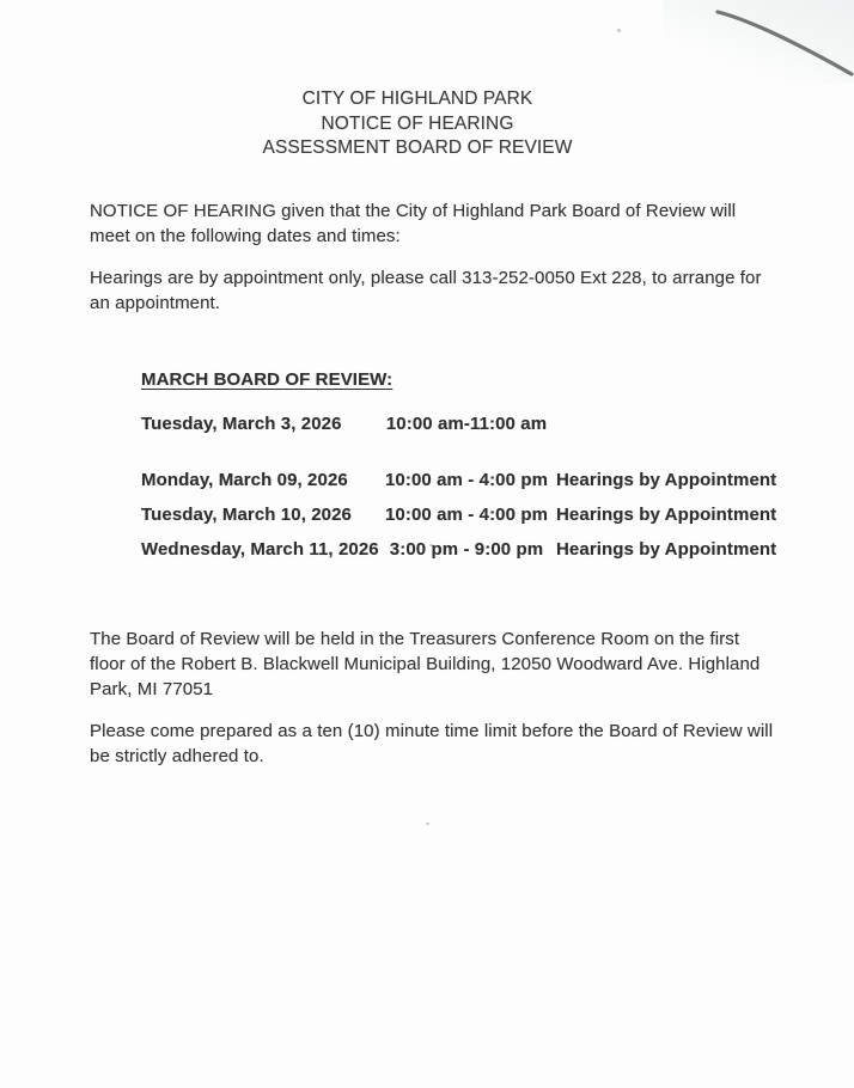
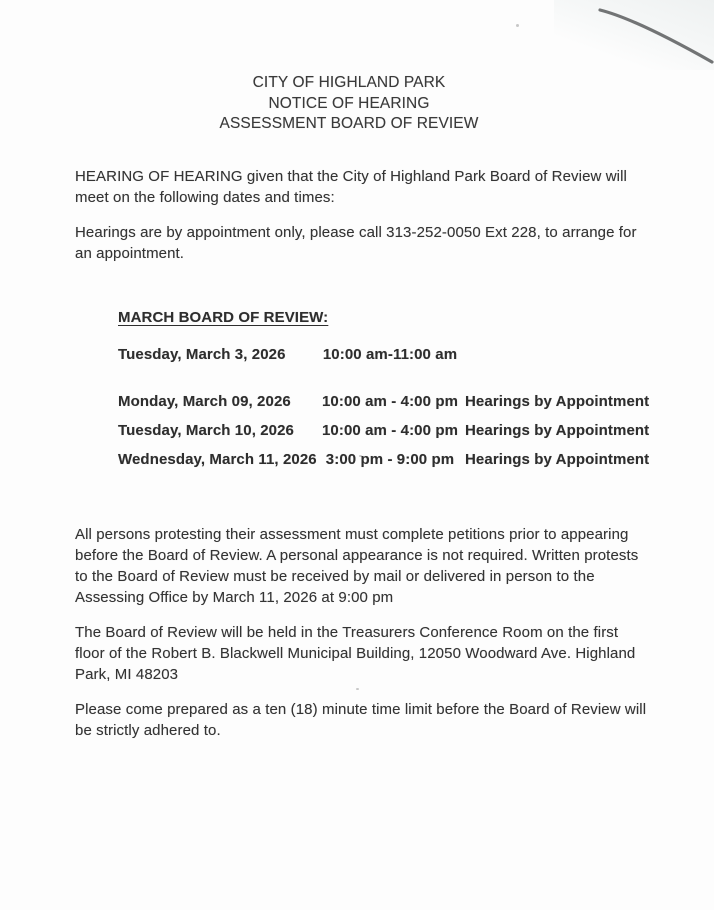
  CITY OF HIGHLAND PARK
  NOTICE OF HEARING
  ASSESSMENT BOARD OF REVIEW
- NOTICE OF HEARING given that the City of Highland Park Board of Review will meet on the following dates and times:
+ HEARING OF HEARING given that the City of Highland Park Board of Review will meet on the following dates and times:
  Hearings are by appointment only, please call 313-252-0050 Ext 228, to arrange for an appointment.
  MARCH BOARD OF REVIEW:
  Tuesday, March 3, 2026
  10:00 am-11:00 am
  Monday, March 09, 2026
  10:00 am - 4:00 pm
  Hearings by Appointment
  Tuesday, March 10, 2026
  10:00 am - 4:00 pm
  Hearings by Appointment
  Wednesday, March 11, 2026
  3:00 pm - 9:00 pm
  Hearings by Appointment
+ All persons protesting their assessment must complete petitions prior to appearing before the Board of Review. A personal appearance is not required. Written protests to the Board of Review must be received by mail or delivered in person to the Assessing Office by March 11, 2026 at 9:00 pm
- The Board of Review will be held in the Treasurers Conference Room on the first floor of the Robert B. Blackwell Municipal Building, 12050 Woodward Ave. Highland Park, MI 77051
+ The Board of Review will be held in the Treasurers Conference Room on the first floor of the Robert B. Blackwell Municipal Building, 12050 Woodward Ave. Highland Park, MI 48203
- Please come prepared as a ten (10) minute time limit before the Board of Review will be strictly adhered to.
+ Please come prepared as a ten (18) minute time limit before the Board of Review will be strictly adhered to.
